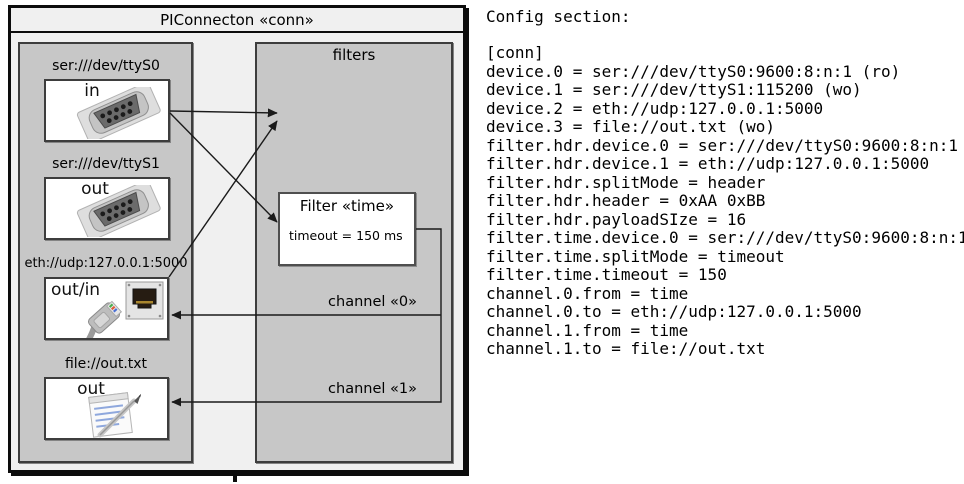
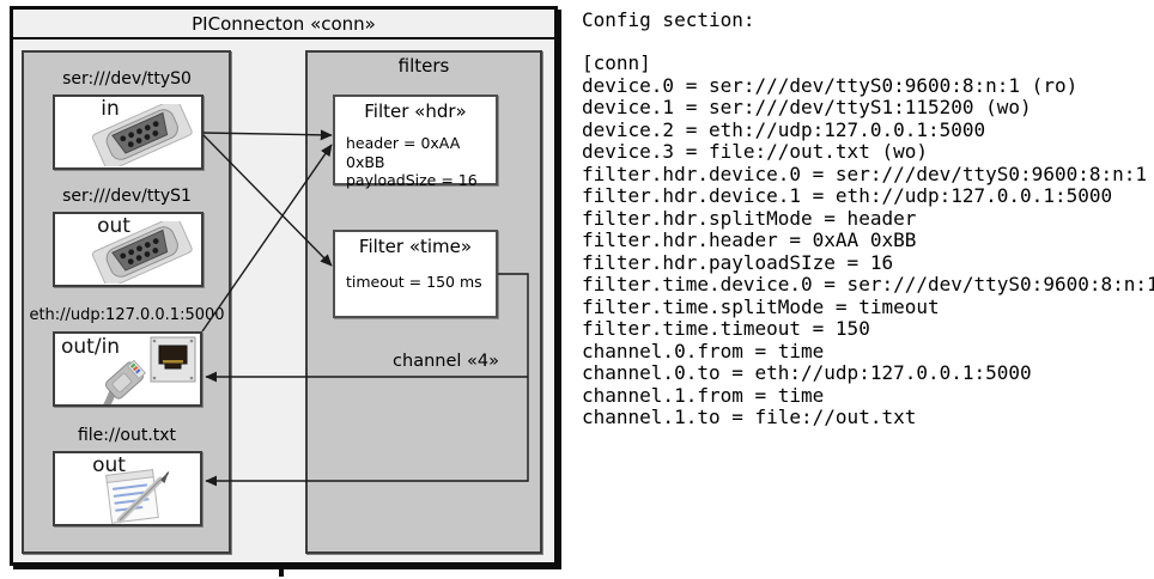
  PIConnecton «conn»
  filters
  ser:///dev/ttyS0
  in
  ser:///dev/ttyS1
  out
  eth://udp:127.0.0.1:5000
  out/in
  file://out.txt
  out
+ Filter «hdr»
+ header = 0xAA 0xBB
+ payloadSize = 16
  Filter «time»
  timeout = 150 ms
- channel «0»
+ channel «4»
- channel «1»
  Config section:
  [conn]
  device.0 = ser:///dev/ttyS0:9600:8:n:1 (ro)
  device.1 = ser:///dev/ttyS1:115200 (wo)
  device.2 = eth://udp:127.0.0.1:5000
  device.3 = file://out.txt (wo)
  filter.hdr.device.0 = ser:///dev/ttyS0:9600:8:n:1
  filter.hdr.device.1 = eth://udp:127.0.0.1:5000
  filter.hdr.splitMode = header
  filter.hdr.header = 0xAA 0xBB
  filter.hdr.payloadSIze = 16
  filter.time.device.0 = ser:///dev/ttyS0:9600:8:n:1
  filter.time.splitMode = timeout
  filter.time.timeout = 150
  channel.0.from = time
  channel.0.to = eth://udp:127.0.0.1:5000
  channel.1.from = time
  channel.1.to = file://out.txt
